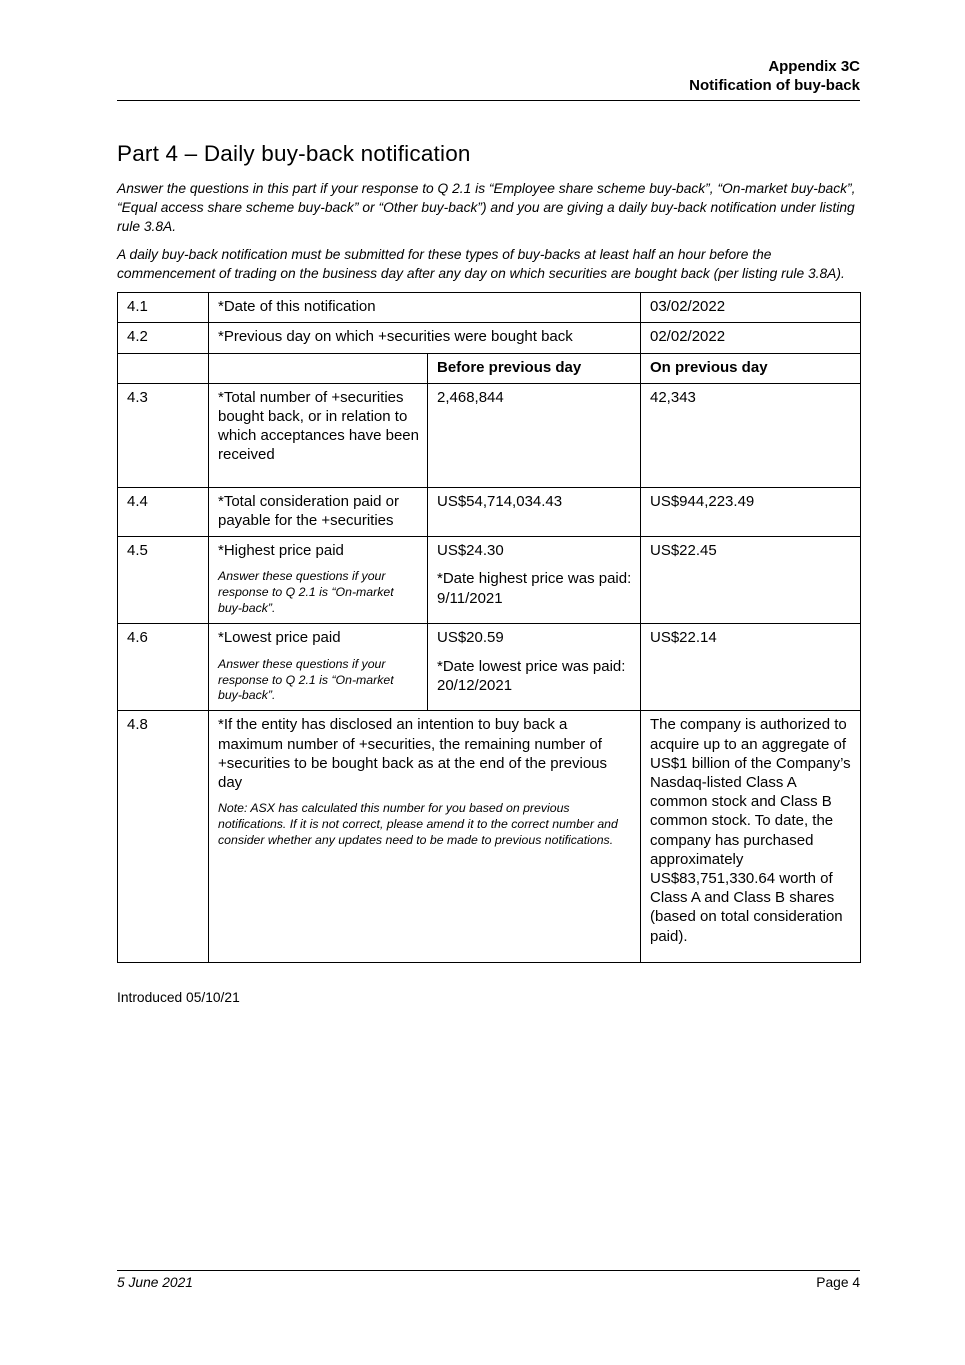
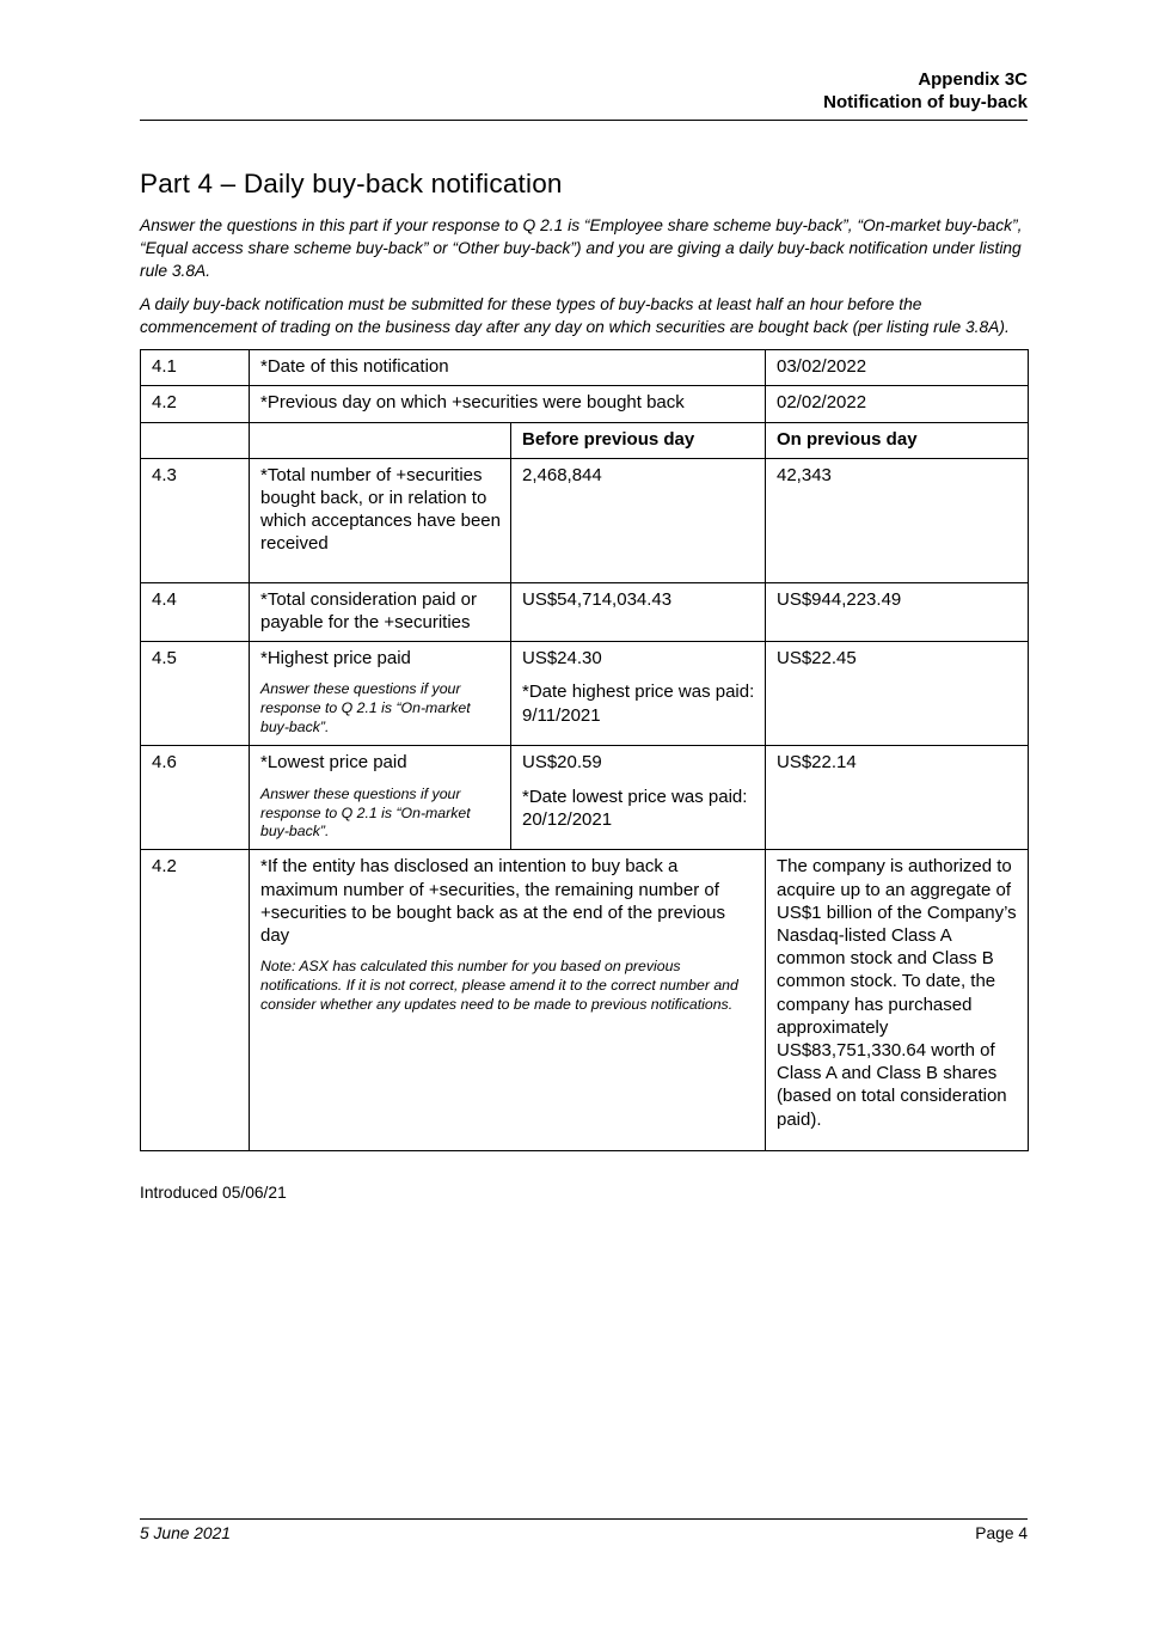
  Appendix 3C
  Notification of buy-back
  Part 4 – Daily buy-back notification
  Answer the questions in this part if your response to Q 2.1 is “Employee share scheme buy-back”, “On-market buy-back”, “Equal access share scheme buy-back” or “Other buy-back”) and you are giving a daily buy-back notification under listing rule 3.8A.
  A daily buy-back notification must be submitted for these types of buy-backs at least half an hour before the commencement of trading on the business day after any day on which securities are bought back (per listing rule 3.8A).
  4.1	*Date of this notification	03/02/2022
  4.2	*Previous day on which +securities were bought back	02/02/2022
  		Before previous day	On previous day
  4.3	*Total number of +securities bought back, or in relation to which acceptances have been received	2,468,844	42,343
  4.4	*Total consideration paid or payable for the +securities	US$54,714,034.43	US$944,223.49
  4.5	*Highest price paid Answer these questions if your response to Q 2.1 is “On-market buy-back”.	US$24.30 *Date highest price was paid: 9/11/2021	US$22.45
  4.6	*Lowest price paid Answer these questions if your response to Q 2.1 is “On-market buy-back”.	US$20.59 *Date lowest price was paid: 20/12/2021	US$22.14
- 4.8	*If the entity has disclosed an intention to buy back a maximum number of +securities, the remaining number of +securities to be bought back as at the end of the previous day Note: ASX has calculated this number for you based on previous notifications. If it is not correct, please amend it to the correct number and consider whether any updates need to be made to previous notifications.	The company is authorized to acquire up to an aggregate of US$1 billion of the Company’s Nasdaq-listed Class A common stock and Class B common stock. To date, the company has purchased approximately US$83,751,330.64 worth of Class A and Class B shares (based on total consideration paid).
+ 4.2	*If the entity has disclosed an intention to buy back a maximum number of +securities, the remaining number of +securities to be bought back as at the end of the previous day Note: ASX has calculated this number for you based on previous notifications. If it is not correct, please amend it to the correct number and consider whether any updates need to be made to previous notifications.	The company is authorized to acquire up to an aggregate of US$1 billion of the Company’s Nasdaq-listed Class A common stock and Class B common stock. To date, the company has purchased approximately US$83,751,330.64 worth of Class A and Class B shares (based on total consideration paid).
- Introduced 05/10/21
+ Introduced 05/06/21
  5 June 2021
  Page 4
